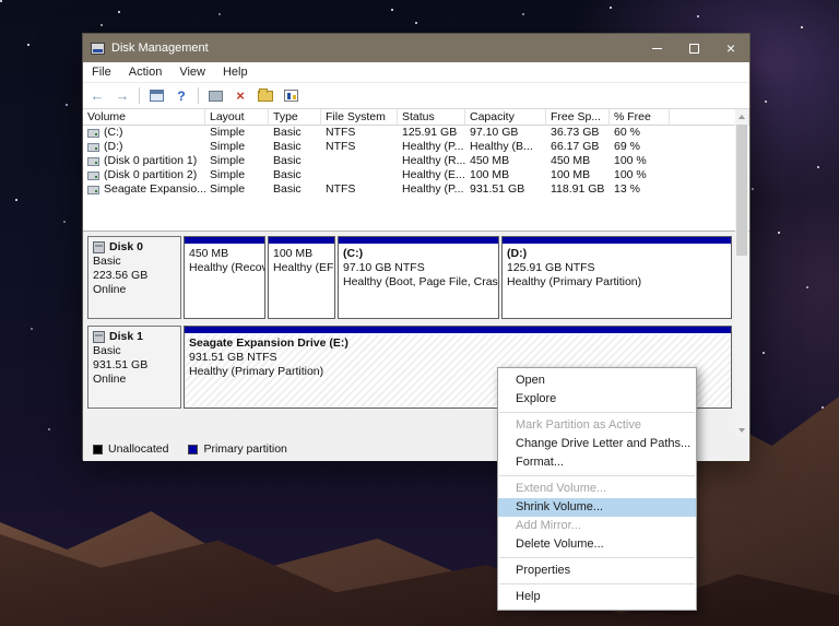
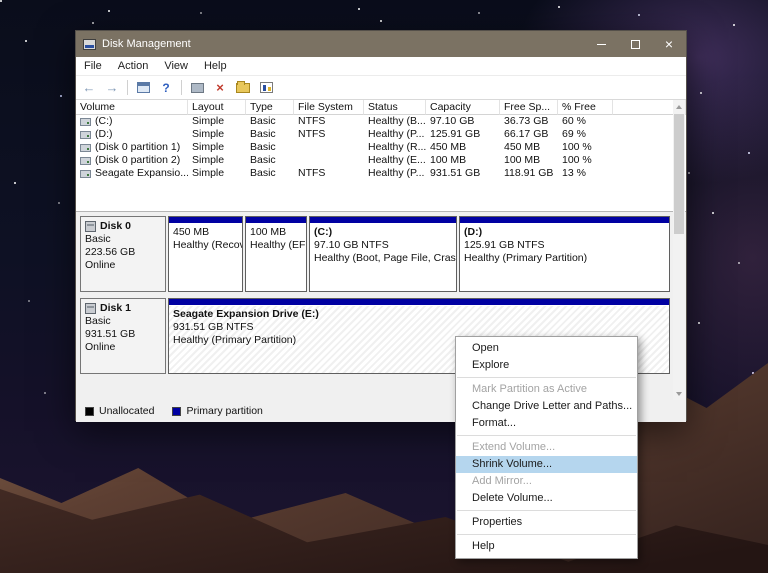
  Disk Management
  ×
  File
  Action
  View
  Help
  ←
  →
  ?
  ×
  Volume
  Layout
  Type
  File System
  Status
  Capacity
  Free Sp...
  % Free
  (C:)
  Simple
  Basic
  NTFS
- 125.91 GB
+ Healthy (B...
  97.10 GB
  36.73 GB
  60 %
  (D:)
  Simple
  Basic
  NTFS
  Healthy (P...
- Healthy (B...
+ 125.91 GB
  66.17 GB
  69 %
  (Disk 0 partition 1)
  Simple
  Basic
  Healthy (R...
  450 MB
  450 MB
  100 %
  (Disk 0 partition 2)
  Simple
  Basic
  Healthy (E...
  100 MB
  100 MB
  100 %
  Seagate Expansio...
  Simple
  Basic
  NTFS
  Healthy (P...
  931.51 GB
  118.91 GB
  13 %
  Disk 0
  Basic
  223.56 GB
  Online
  450 MB
  Healthy (Reco
  100 MB
  Healthy (EF
  (C:)
  97.10 GB NTFS
  Healthy (Boot, Page File, Cras
  (D:)
  125.91 GB NTFS
  Healthy (Primary Partition)
  Disk 1
  Basic
  931.51 GB
  Online
  Seagate Expansion Drive (E:)
  931.51 GB NTFS
  Healthy (Primary Partition)
  Unallocated
  Primary partition
  Open
  Explore
  Mark Partition as Active
  Change Drive Letter and Paths...
  Format...
  Extend Volume...
  Shrink Volume...
  Add Mirror...
  Delete Volume...
  Properties
  Help
